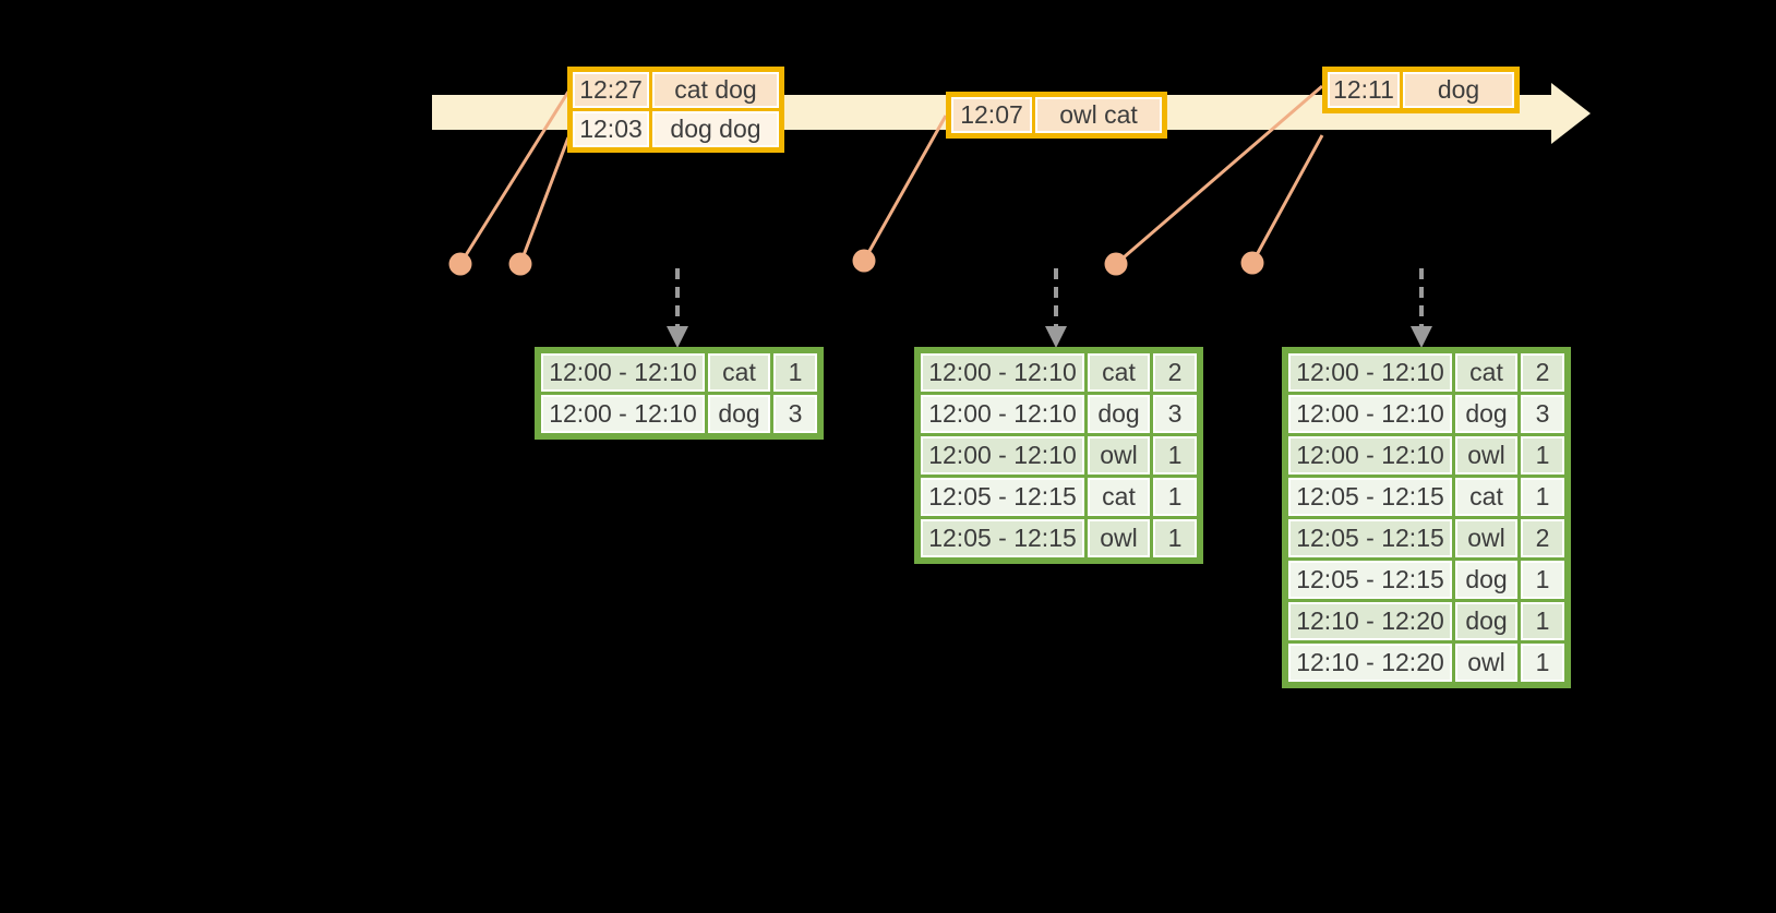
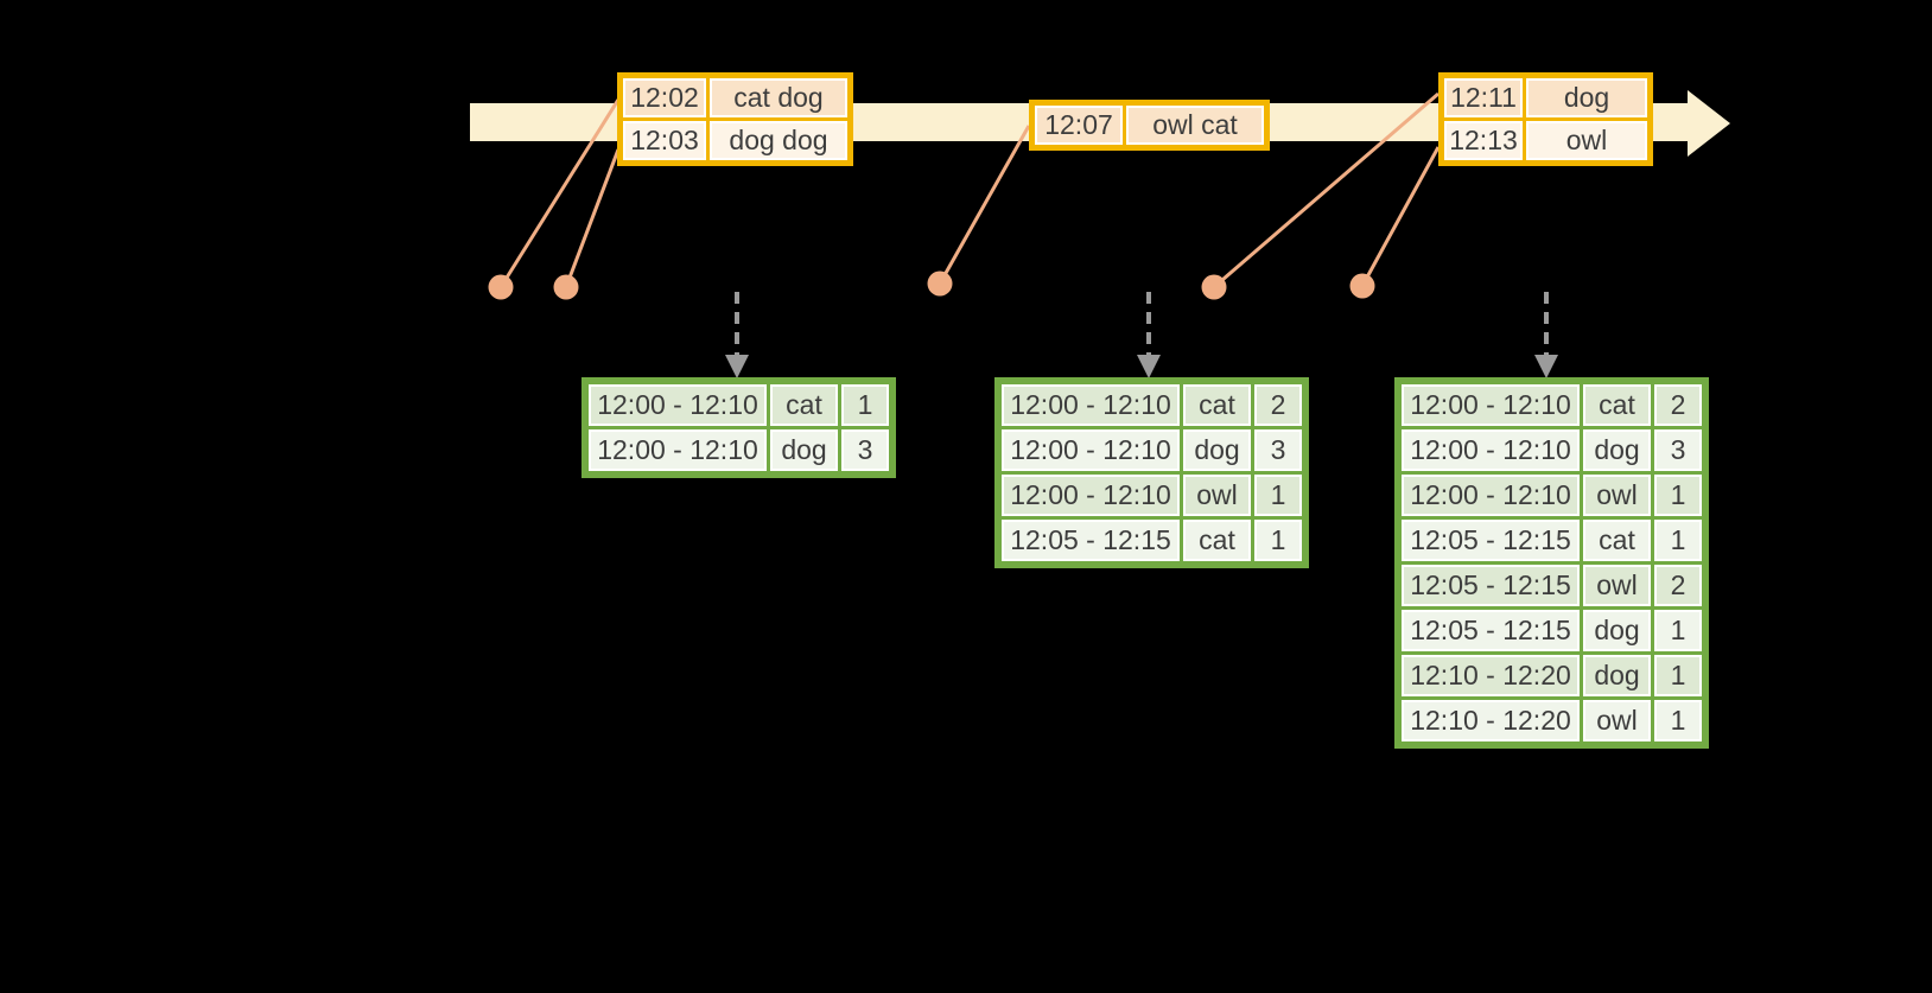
- 12:27	cat dog
+ 12:02	cat dog
  12:03	dog dog
  12:07	owl cat
  12:11	dog
+ 12:13	owl
  12:00 - 12:10	cat	1
  12:00 - 12:10	dog	3
  12:00 - 12:10	cat	2
  12:00 - 12:10	dog	3
  12:00 - 12:10	owl	1
  12:05 - 12:15	cat	1
- 12:05 - 12:15	owl	1
  12:00 - 12:10	cat	2
  12:00 - 12:10	dog	3
  12:00 - 12:10	owl	1
  12:05 - 12:15	cat	1
  12:05 - 12:15	owl	2
  12:05 - 12:15	dog	1
  12:10 - 12:20	dog	1
  12:10 - 12:20	owl	1
